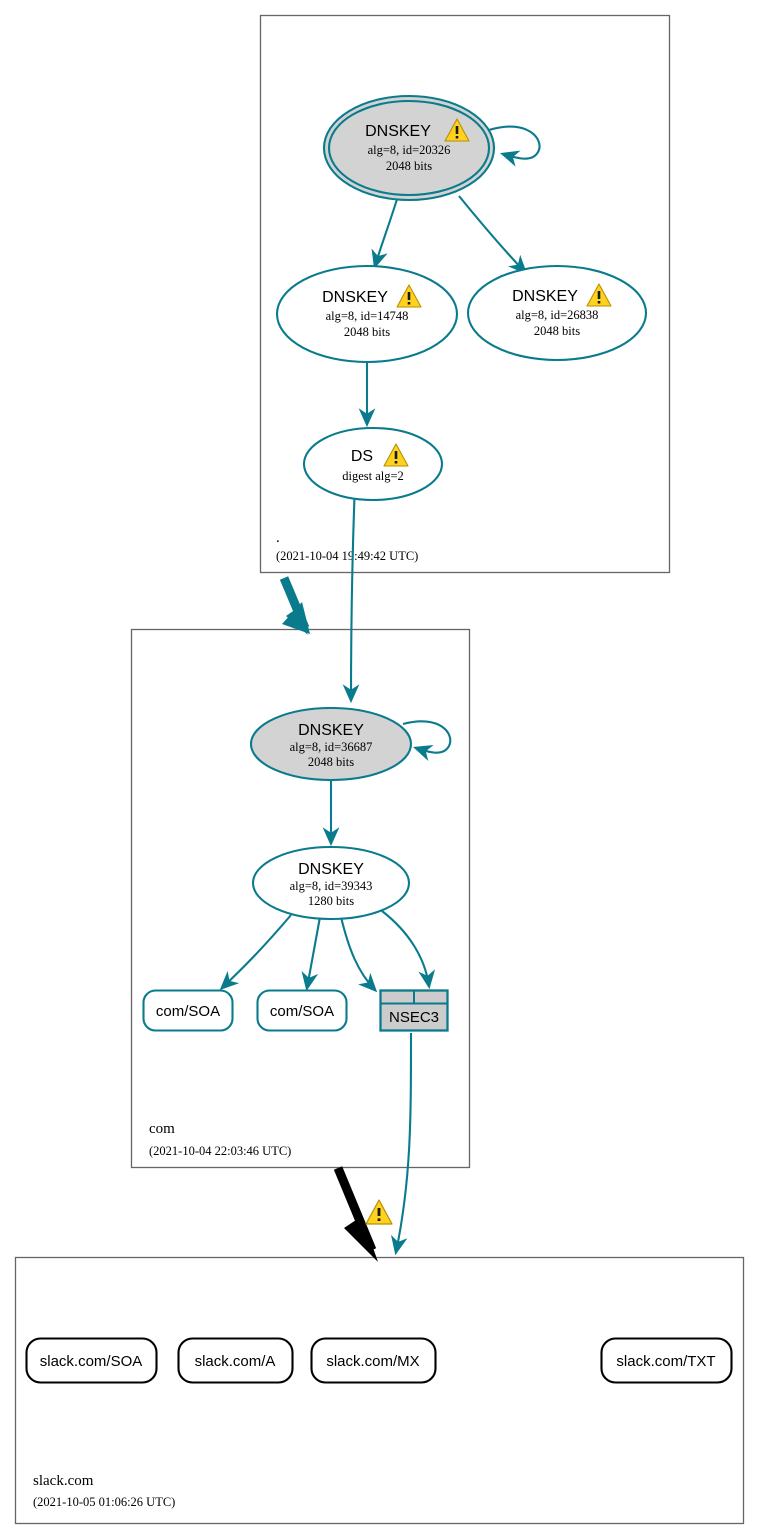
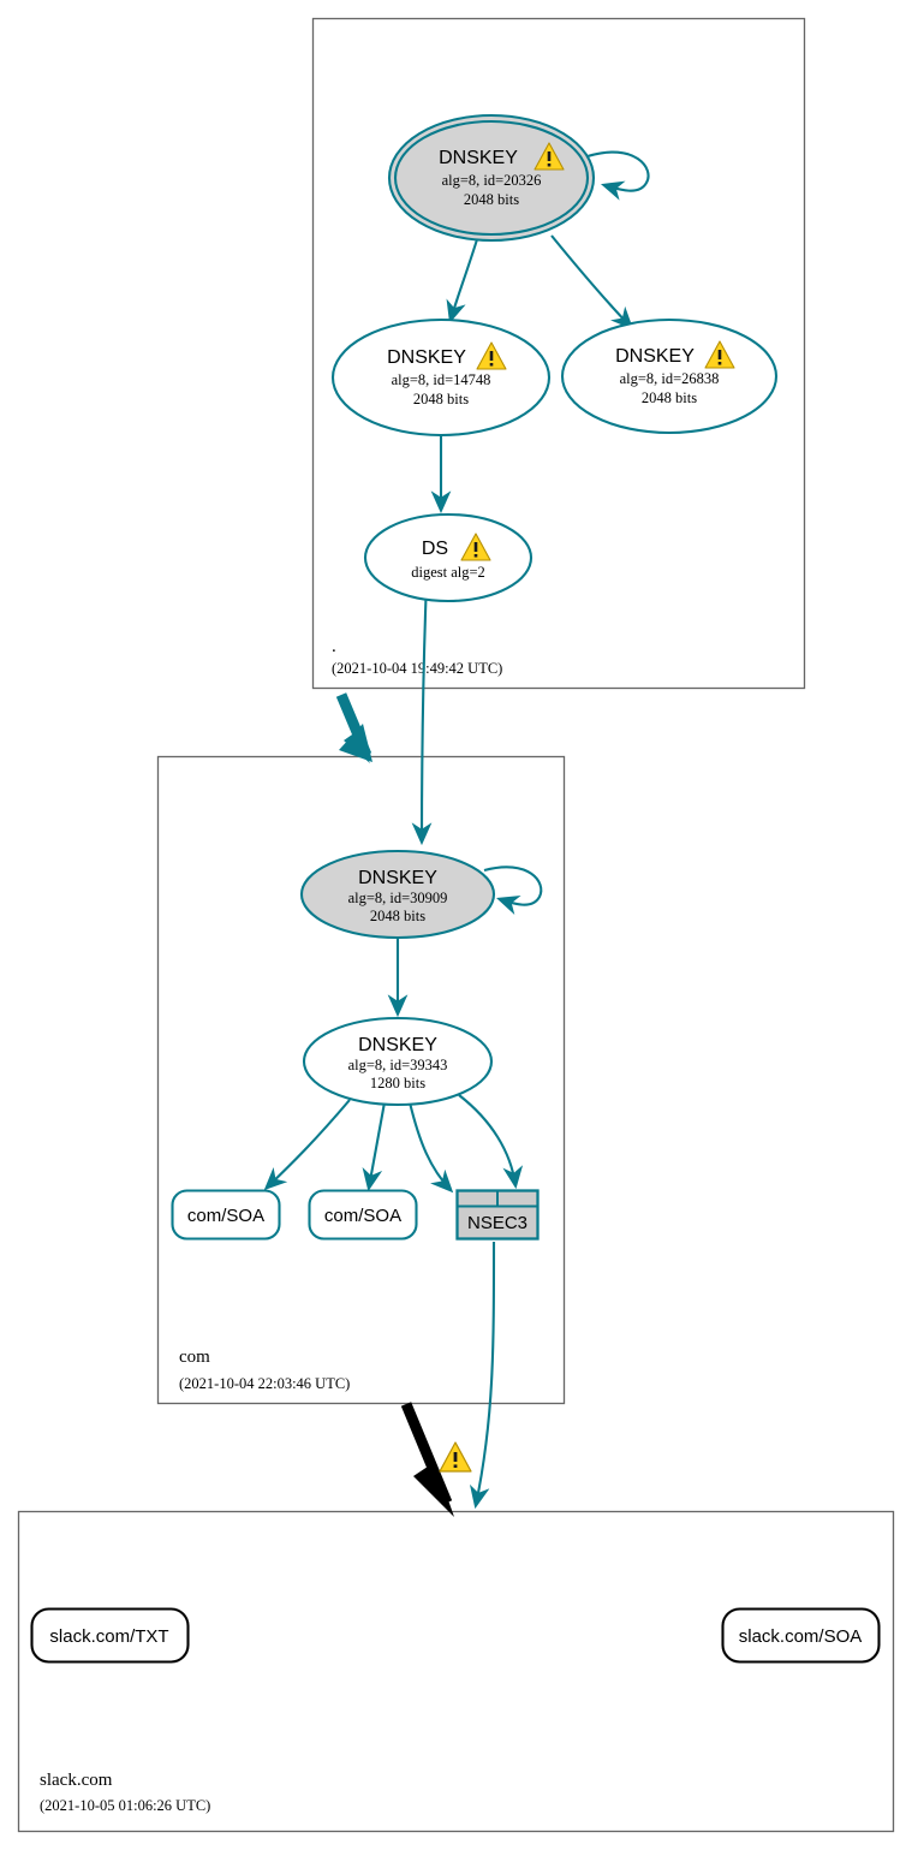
  .
  (2021-10-04 19:49:42 UTC)
  com
  (2021-10-04 22:03:46 UTC)
  slack.com
  (2021-10-05 01:06:26 UTC)
  DNSKEY
  alg=8, id=20326
  2048 bits
  DNSKEY
  alg=8, id=14748
  2048 bits
  DNSKEY
  alg=8, id=26838
  2048 bits
  DS
  digest alg=2
  DNSKEY
- alg=8, id=36687
+ alg=8, id=30909
  2048 bits
  DNSKEY
  alg=8, id=39343
  1280 bits
  com/SOA
  com/SOA
  NSEC3
- slack.com/SOA
+ slack.com/TXT
- slack.com/A
- slack.com/MX
- slack.com/TXT
+ slack.com/SOA
